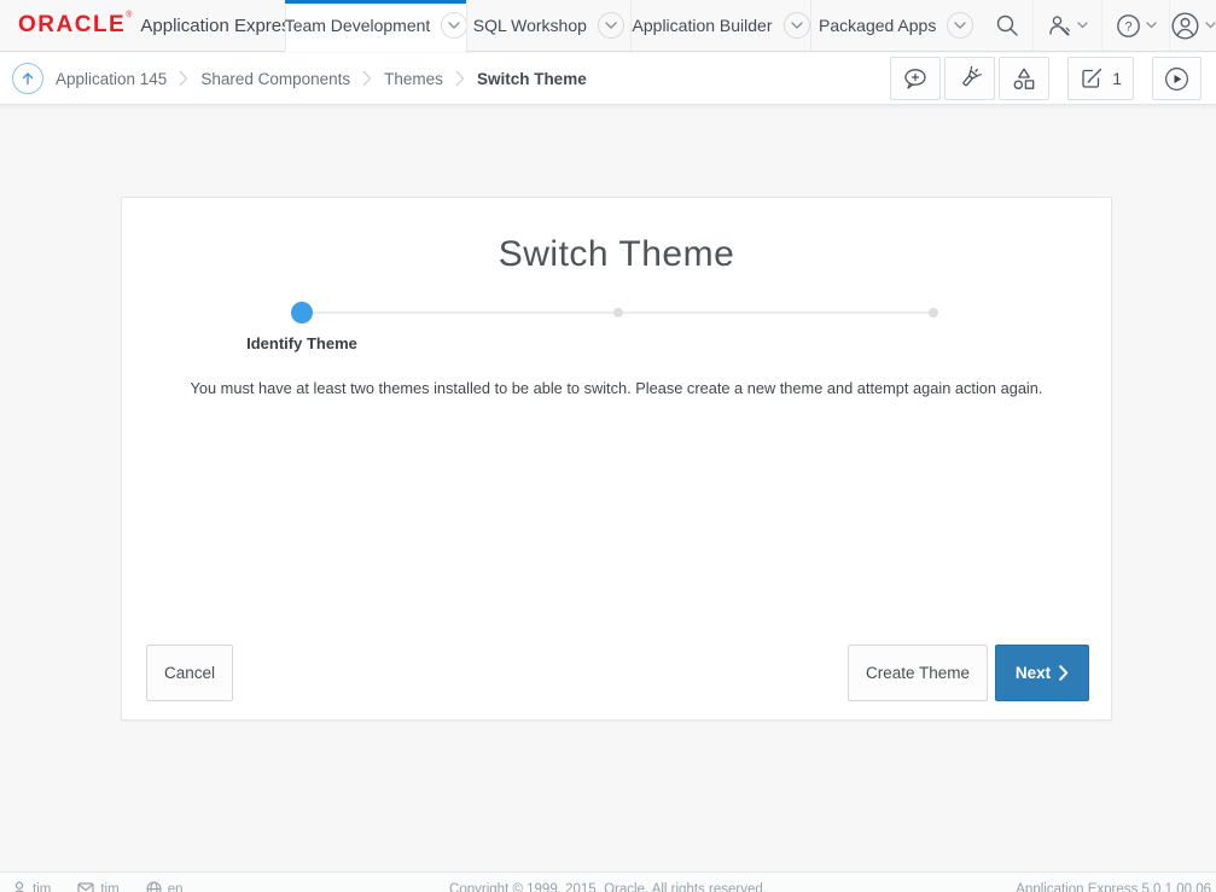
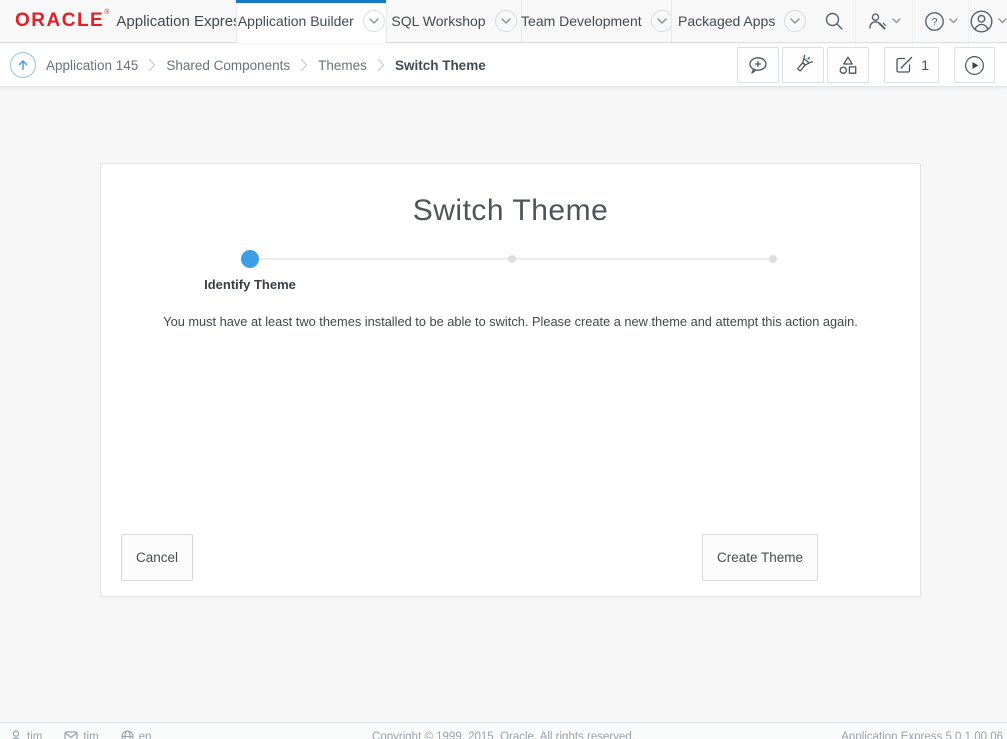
  ORACLE
  Application Expre
- Team Development
+ Application Builder
  SQL Workshop
- Application Builder
+ Team Development
  Packaged Apps
  ?
  Application 145
  Shared Components
  Themes
  Switch Theme
  1
  Switch Theme
  Identify Theme
- You must have at least two themes installed to be able to switch. Please create a new theme and attempt again action again.
+ You must have at least two themes installed to be able to switch. Please create a new theme and attempt this action again.
  Cancel
  Create Theme
- Next
  tim
  tim
  en
  Copyright © 1999, 2015, Oracle. All rights reserved.
  Application Express 5.0.1.00.06
